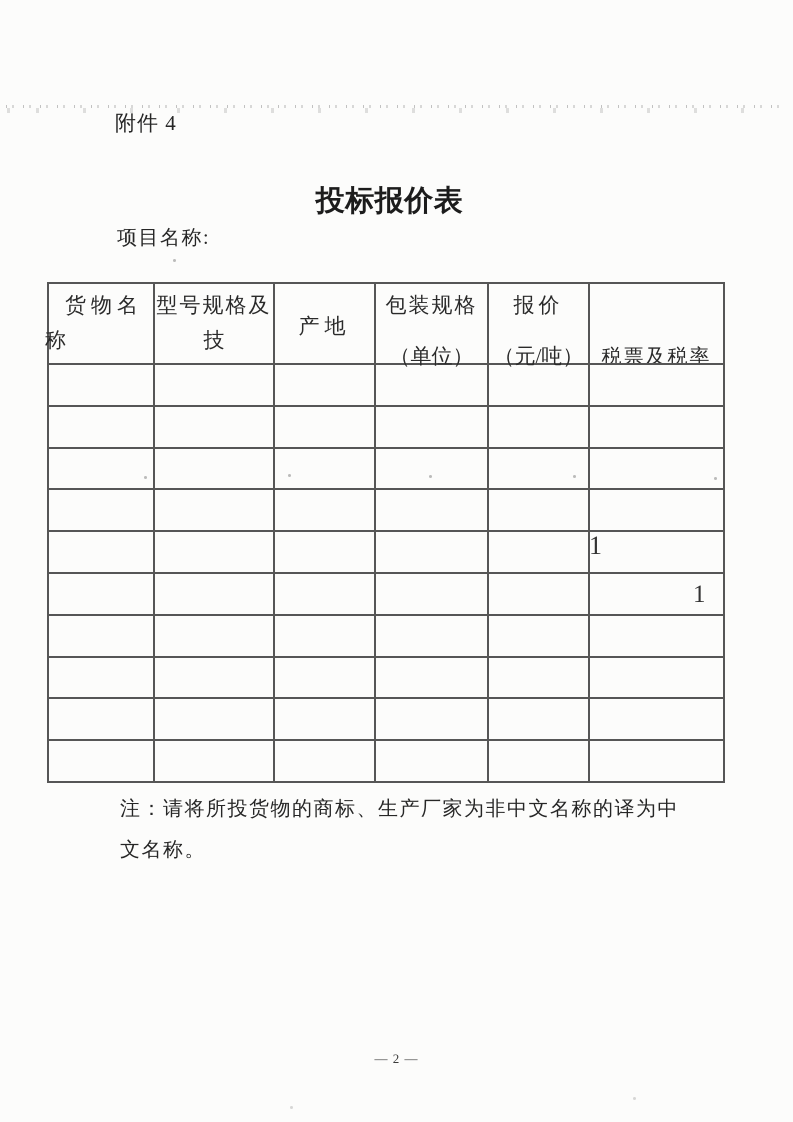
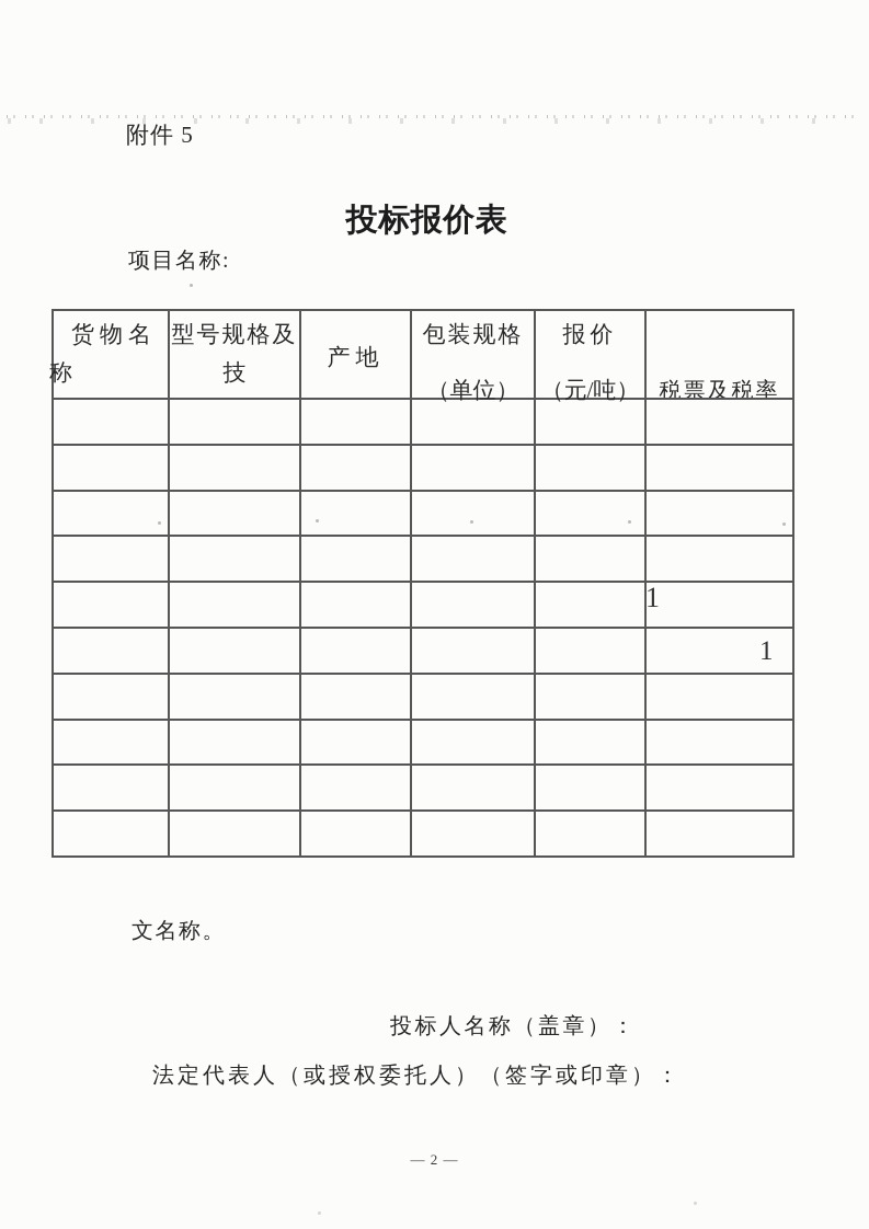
- 附件 4
+ 附件 5
  投标报价表
  项目名称:
  货物名 称	型号规格及 技	产地	包装规格 （单位）	报价 （元/吨）	税票及税率
  1
  1
- 注：请将所投货物的商标、生产厂家为非中文名称的译为中
  文名称。
+ 投标人名称（盖章）：
+ 法定代表人（或授权委托人）（签字或印章）：
  — 2 —
